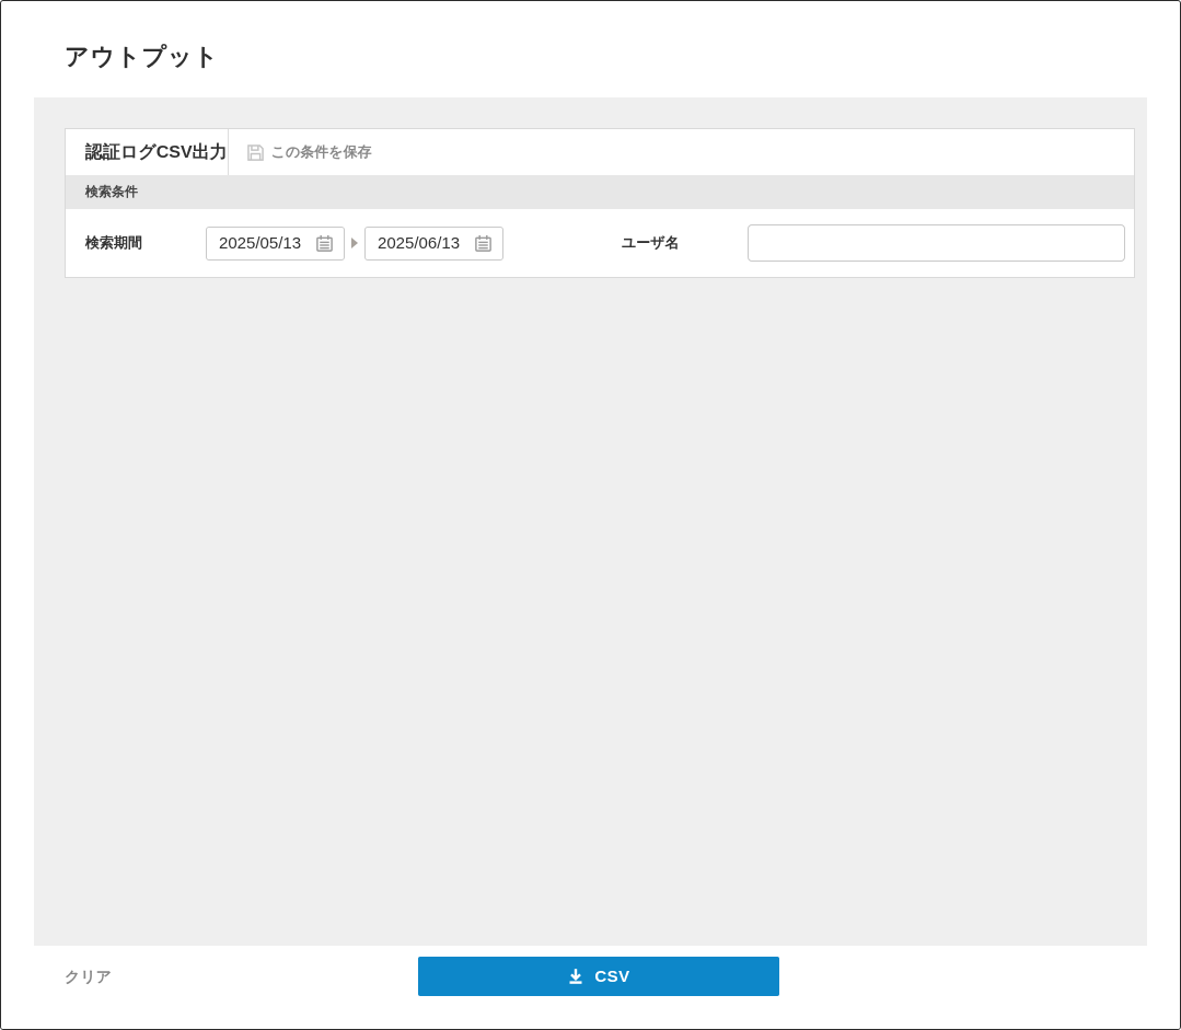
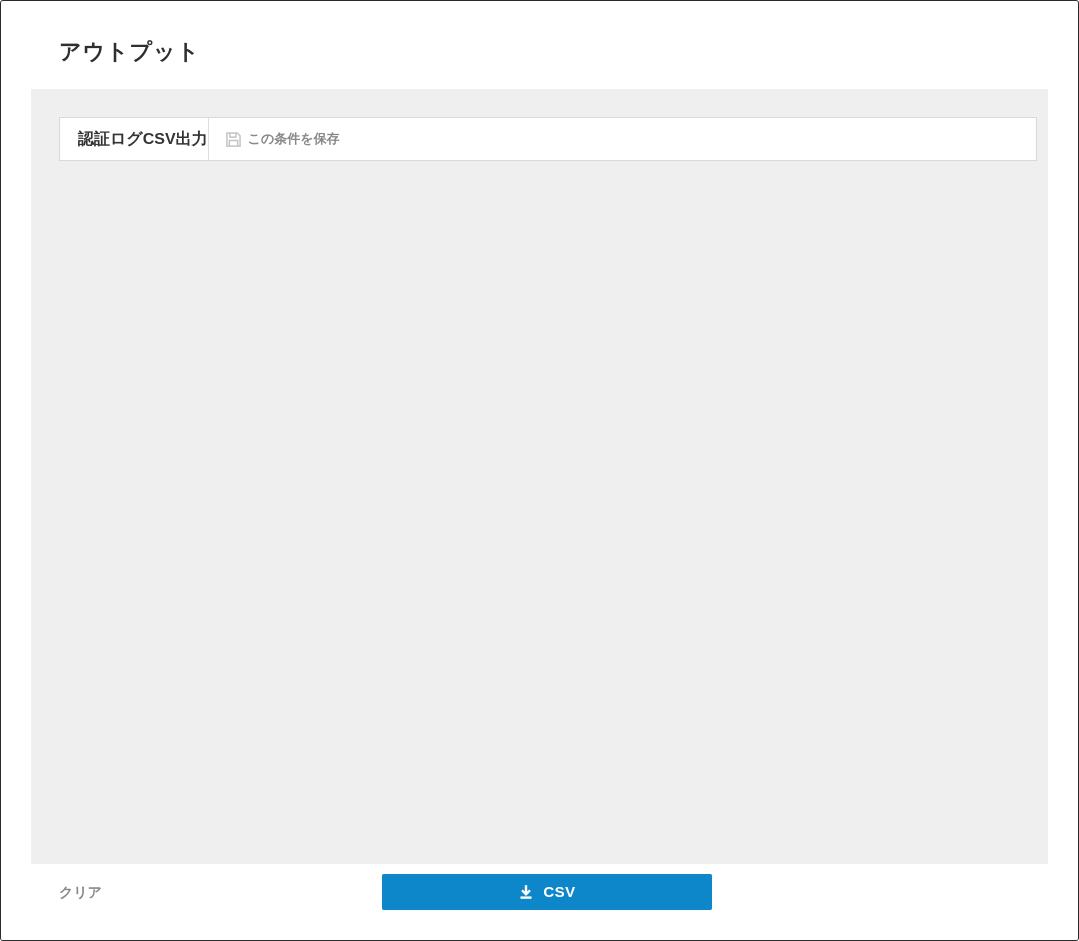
  アウトプット
  認証ログCSV出力
  この条件を保存
- 検索条件
- 検索期間
- 2025/05/13
- 2025/06/13
- ユーザ名
  クリア
  CSV
